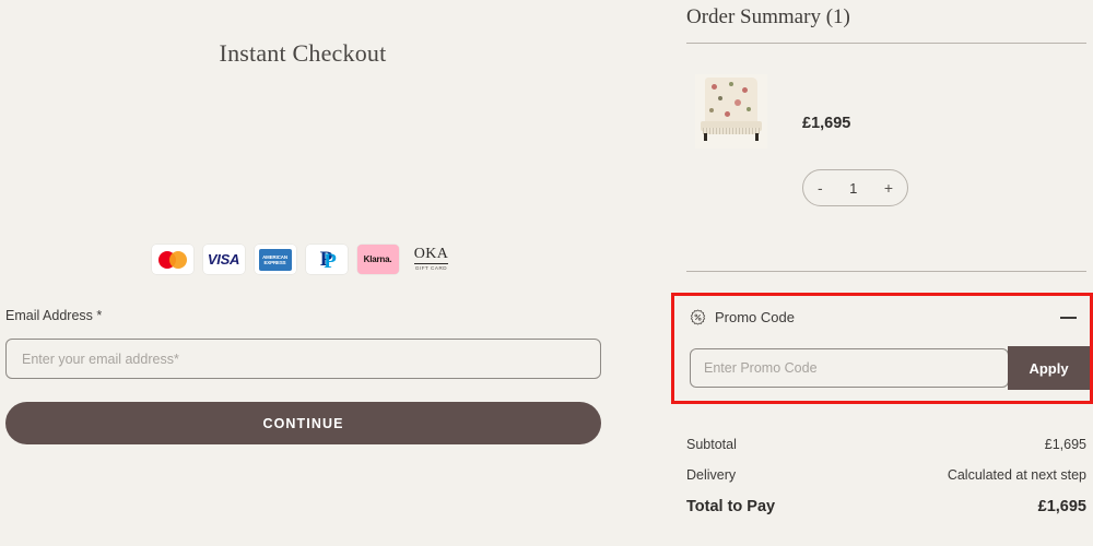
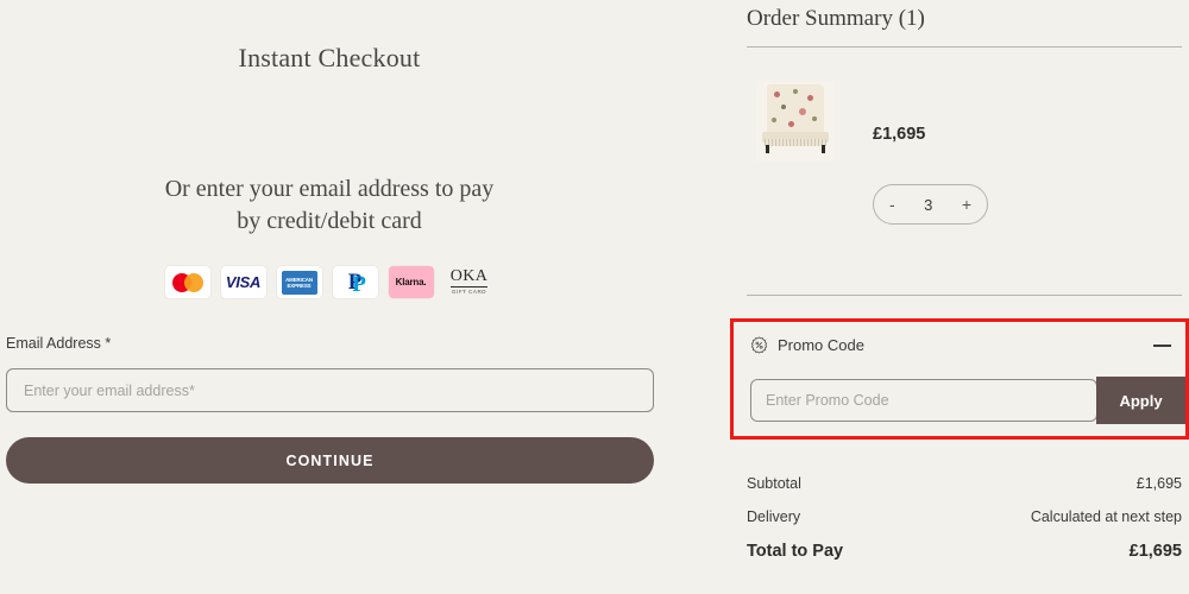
  Instant Checkout
+ Or enter your email address to pay
+ by credit/debit card
  VISA
  P
  Klarna.
  OKA
  Email Address *
  Enter your email address*
  CONTINUE
  Order Summary (1)
  £1,695
  -
- 1
+ 3
  +
  Promo Code
  Enter Promo Code
  Apply
  Subtotal
  £1,695
  Delivery
  Calculated at next step
  Total to Pay
  £1,695
